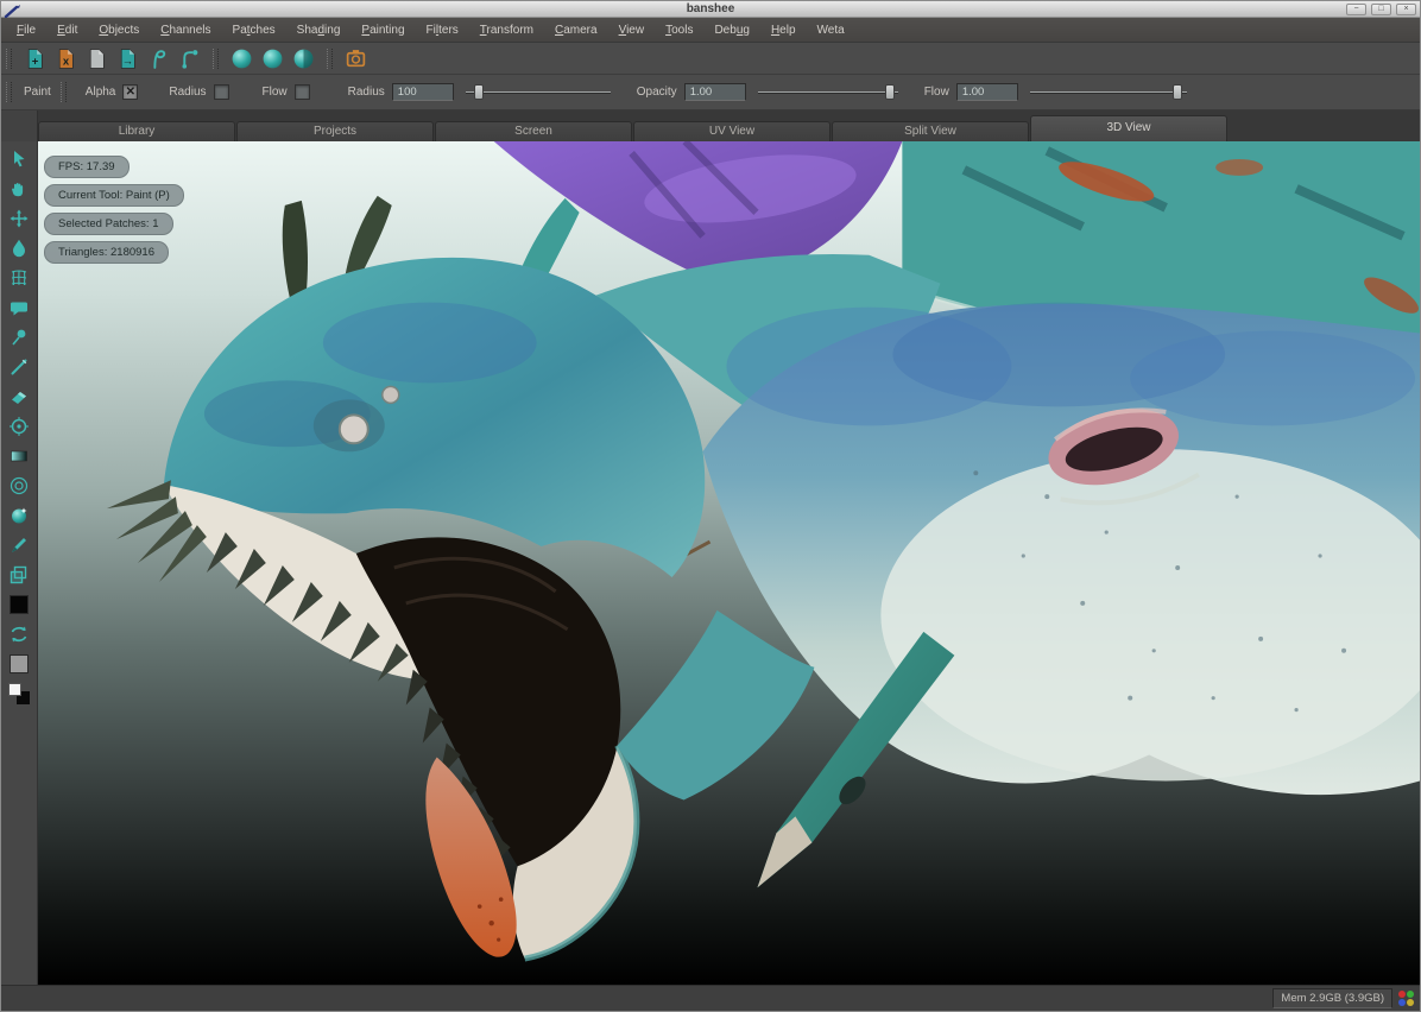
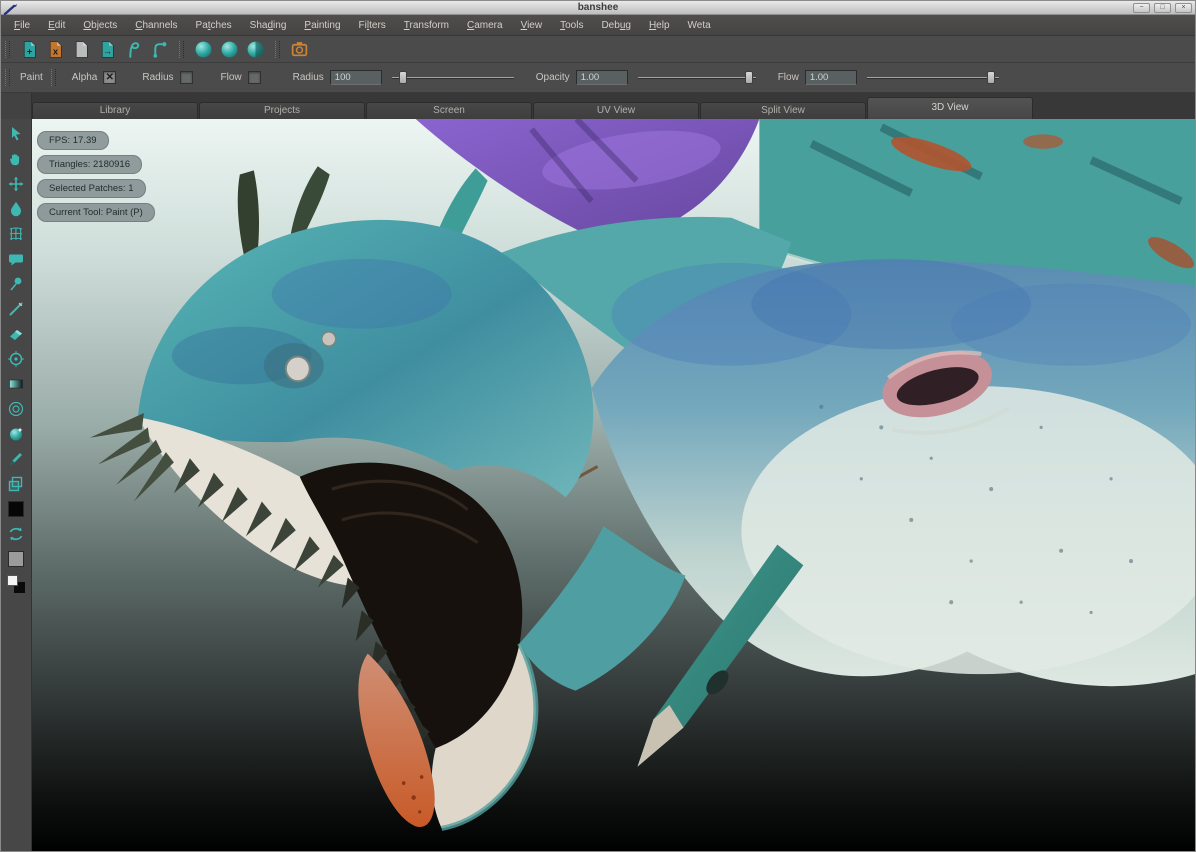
  banshee
  File
  Edit
  Objects
  Channels
  Patches
  Shading
  Painting
  Filters
  Transform
  Camera
  View
  Tools
  Debug
  Help
  Weta
  +
  x
  →
  Paint
  Alpha
  ✕
  Radius
  Flow
  Radius
  100
  Opacity
  1.00
  Flow
  1.00
  Library
  Projects
  Screen
  UV View
  Split View
  3D View
  FPS: 17.39
- Current Tool: Paint (P)
+ Triangles: 2180916
  Selected Patches: 1
- Triangles: 2180916
+ Current Tool: Paint (P)
- Mem 2.9GB (3.9GB)
